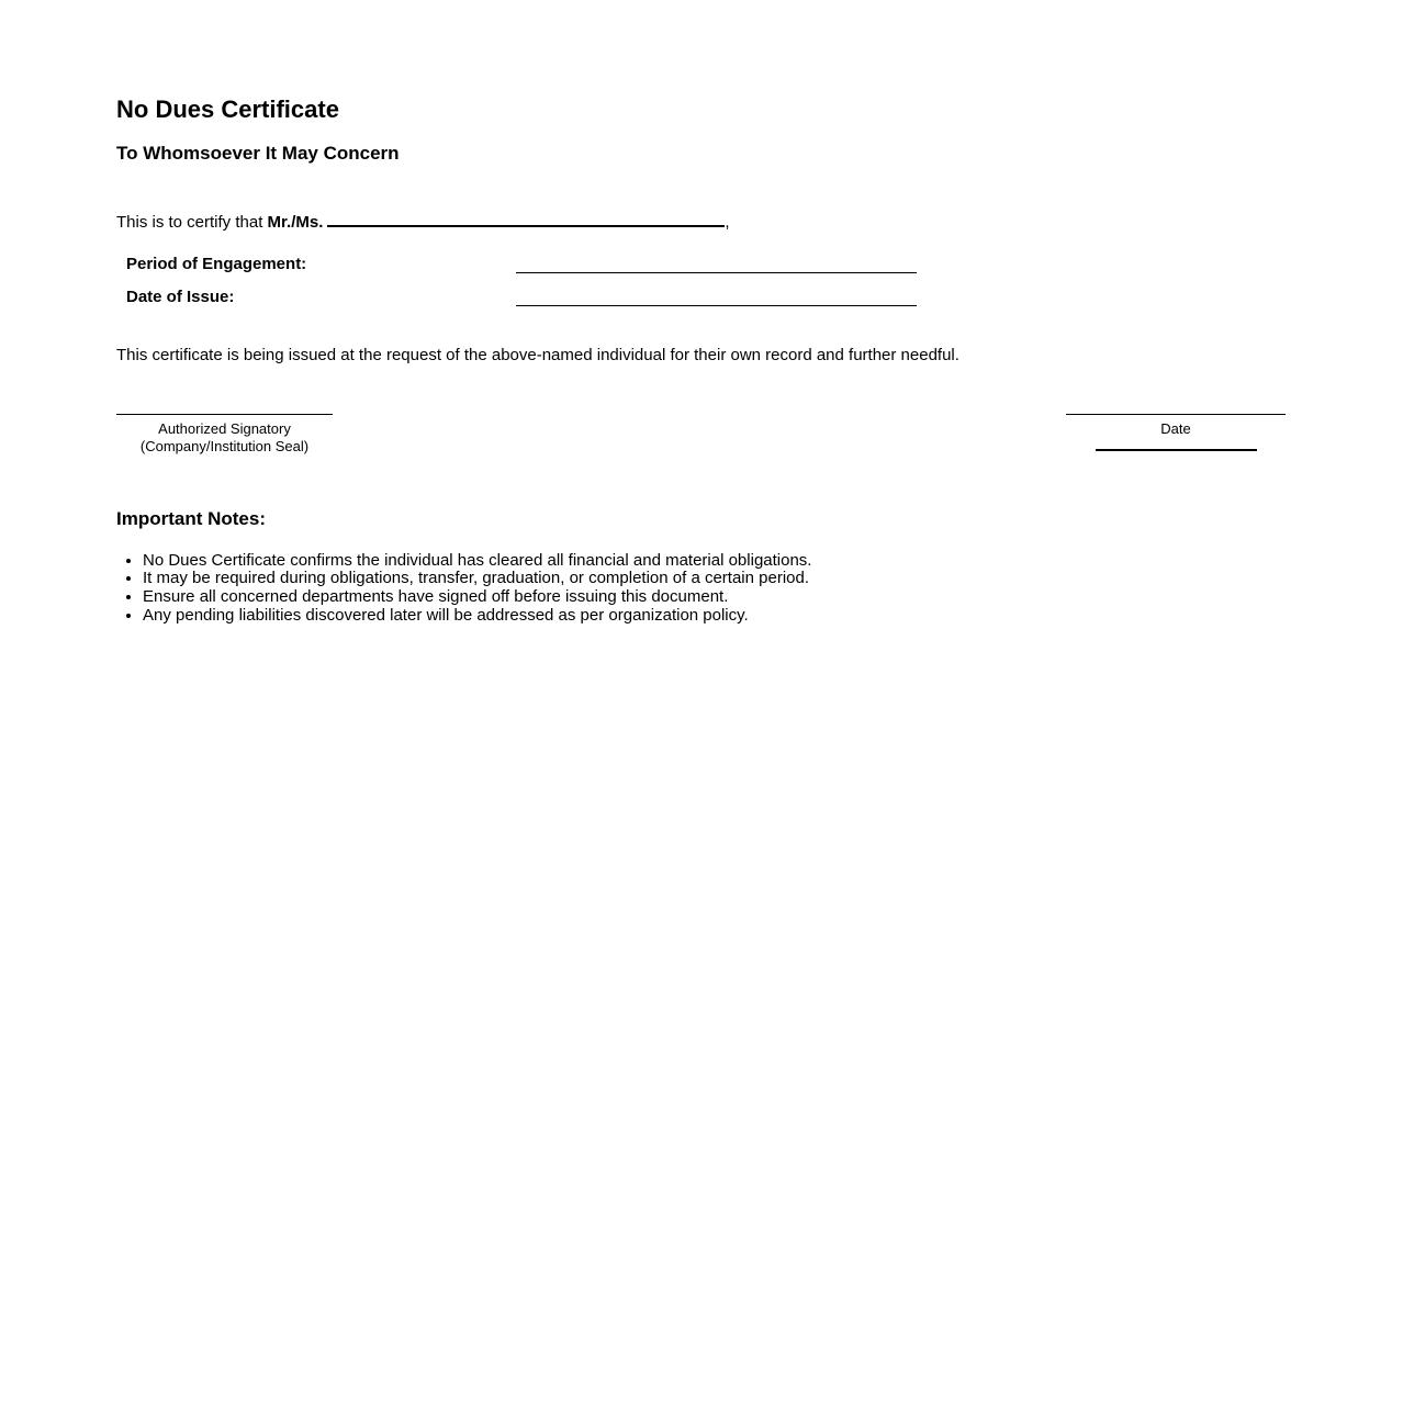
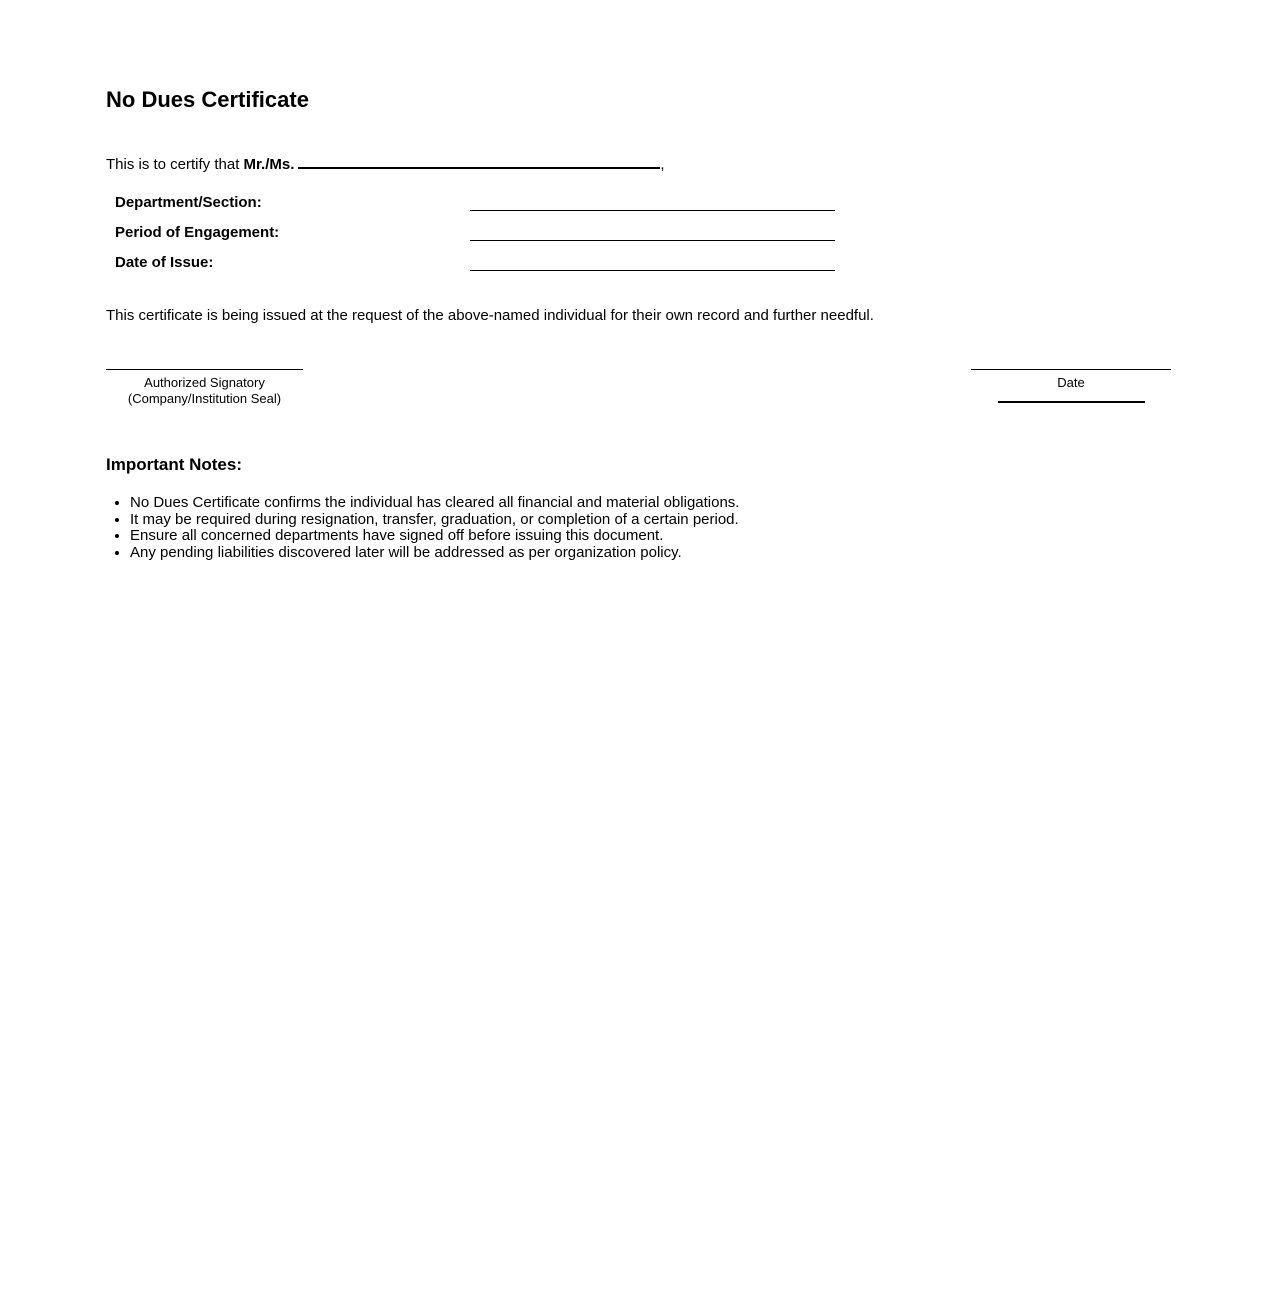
  No Dues Certificate
- To Whomsoever It May Concern
  This is to certify that Mr./Ms. ,
+ Department/Section:
  Period of Engagement:
  Date of Issue:
  This certificate is being issued at the request of the above-named individual for their own record and further needful.
  Authorized Signatory
  (Company/Institution Seal)
  Date
  Important Notes:
  No Dues Certificate confirms the individual has cleared all financial and material obligations.
- It may be required during obligations, transfer, graduation, or completion of a certain period.
+ It may be required during resignation, transfer, graduation, or completion of a certain period.
  Ensure all concerned departments have signed off before issuing this document.
  Any pending liabilities discovered later will be addressed as per organization policy.
